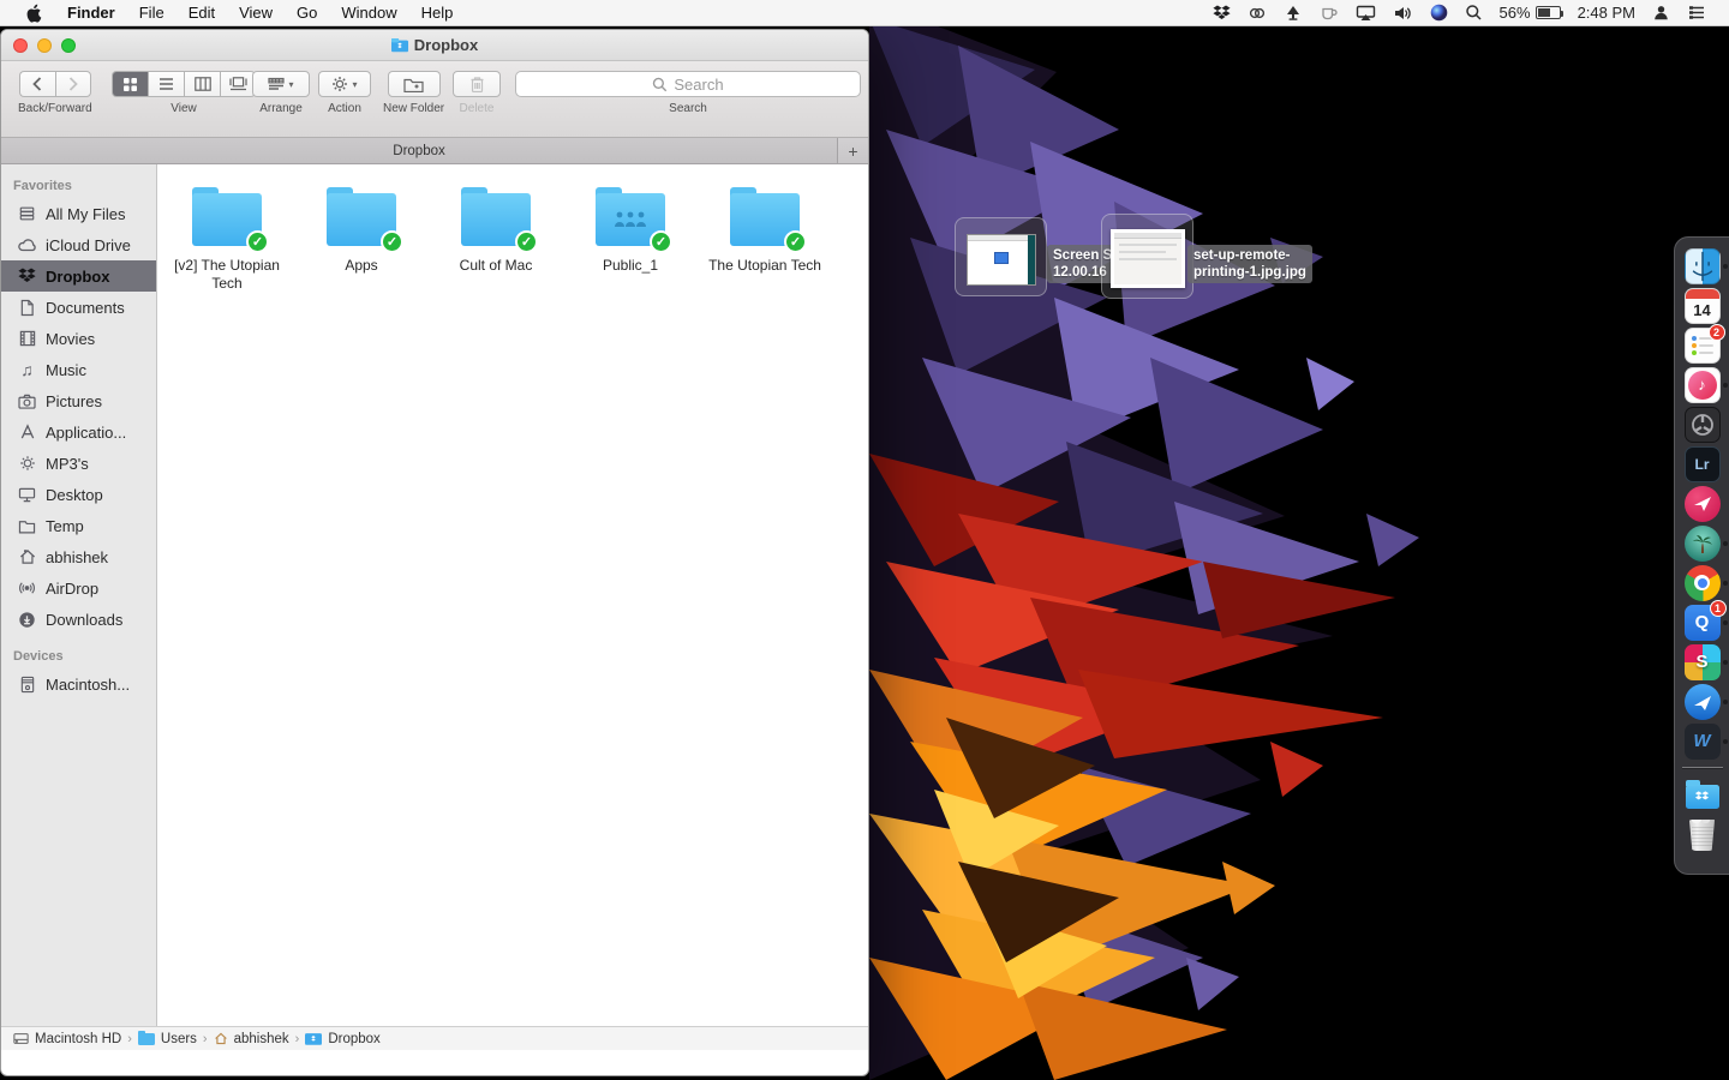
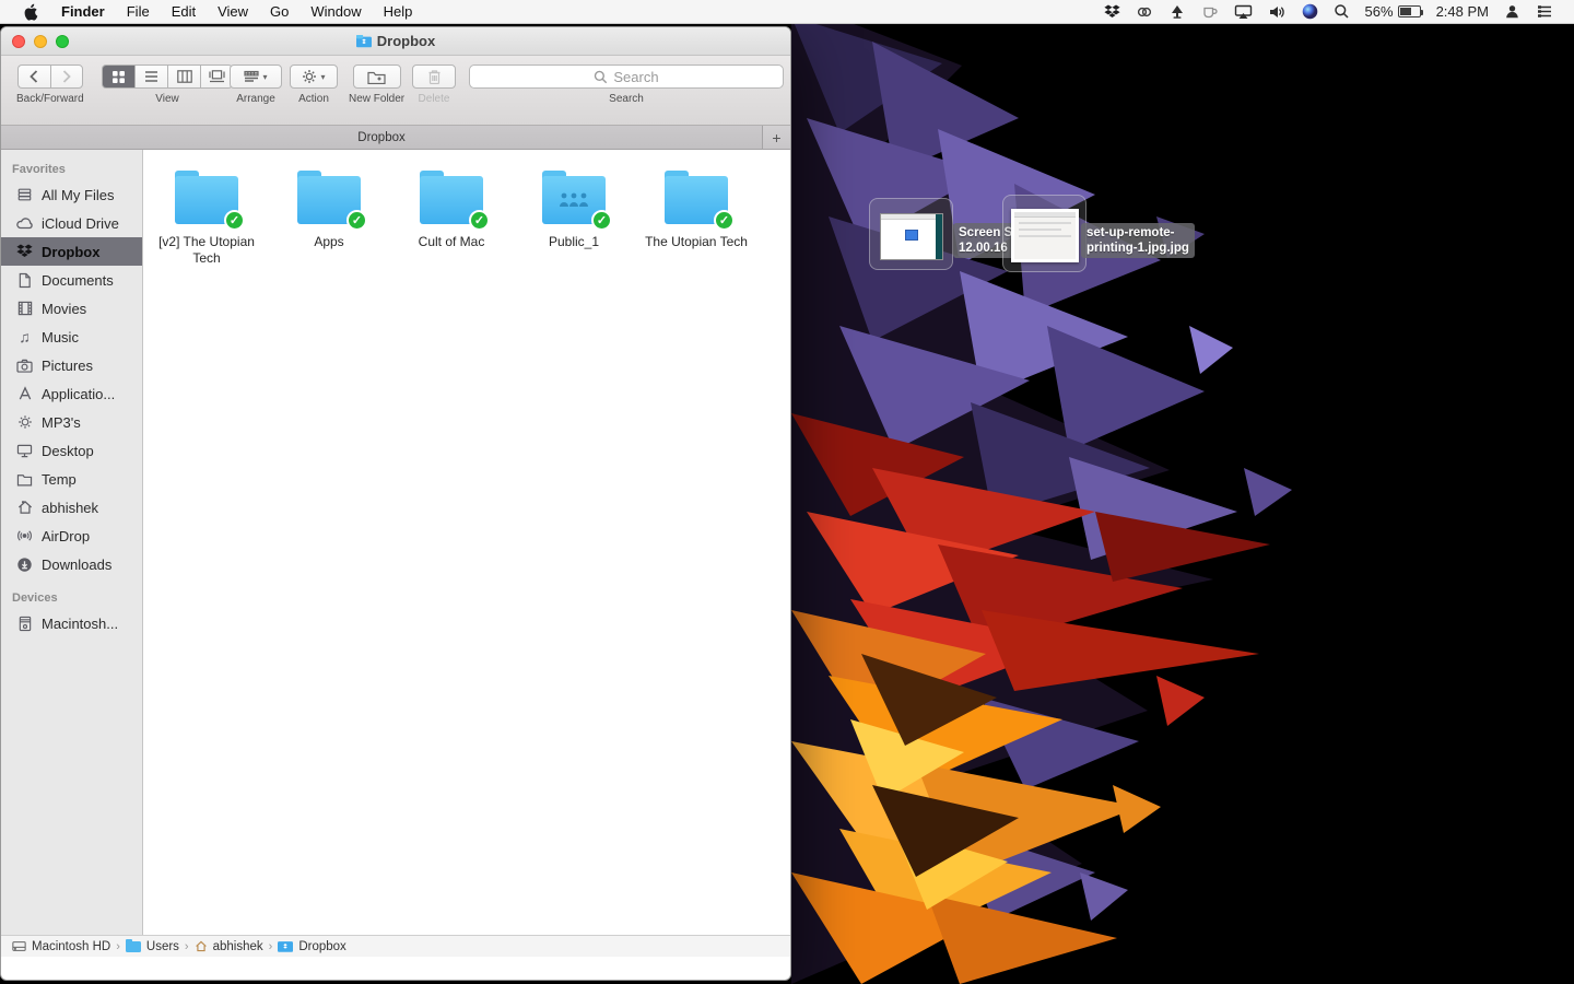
  Finder
  File
  Edit
  View
  Go
  Window
  Help
  56%
  2:48 PM
  Dropbox
  Back/Forward
  View
  ▾
  Arrange
  ▾
  Action
  New Folder
  Delete
  Search
  Search
  Dropbox
  +
  Favorites
  All My Files
  iCloud Drive
  Dropbox
  Documents
  Movies
  ♫
  Music
  Pictures
  Applicatio...
  MP3's
  Desktop
  Temp
  abhishek
  AirDrop
  Downloads
  Devices
  Macintosh...
  ✓
  [v2] The Utopian Tech
  ✓
  Apps
  ✓
  Cult of Mac
  ✓
  Public_1
  ✓
  The Utopian Tech
  Macintosh HD
  ›
  Users
  ›
  abhishek
  ›
  Dropbox
  Screen S
  12.00.16
  set-up-remote-
  printing-1.jpg.jpg
- 14
- 2
- ♪
- Lr
- Q
- 1
- S
- W
